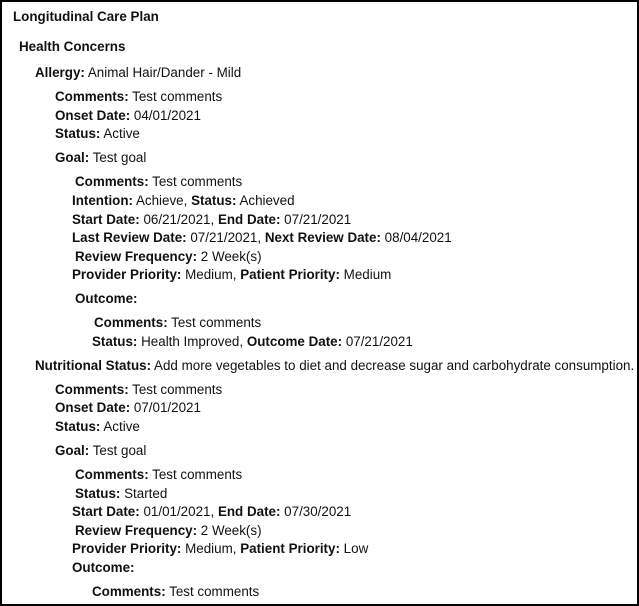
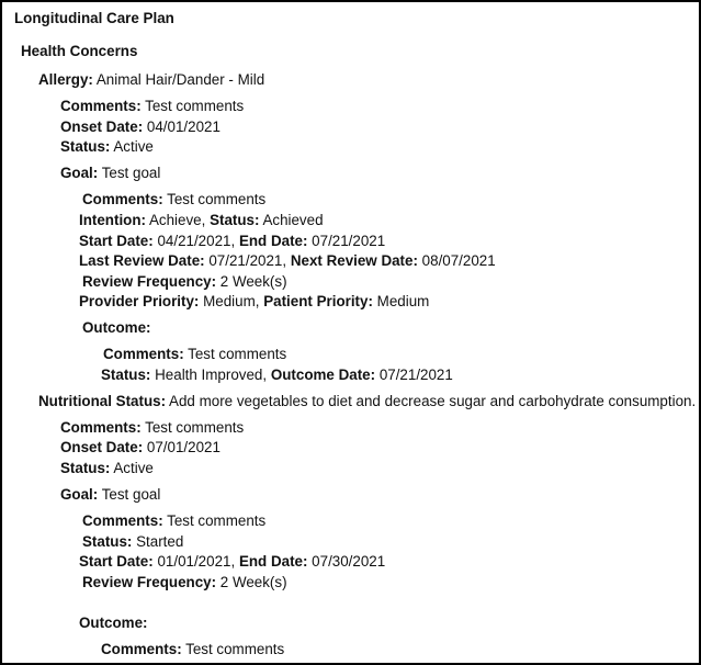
  Longitudinal Care Plan
  Health Concerns
  Allergy: Animal Hair/Dander - Mild
  Comments: Test comments
  Onset Date: 04/01/2021
  Status: Active
  Goal: Test goal
  Comments: Test comments
  Intention: Achieve, Status: Achieved
- Start Date: 06/21/2021, End Date: 07/21/2021
+ Start Date: 04/21/2021, End Date: 07/21/2021
- Last Review Date: 07/21/2021, Next Review Date: 08/04/2021
+ Last Review Date: 07/21/2021, Next Review Date: 08/07/2021
  Review Frequency: 2 Week(s)
  Provider Priority: Medium, Patient Priority: Medium
  Outcome:
  Comments: Test comments
  Status: Health Improved, Outcome Date: 07/21/2021
  Nutritional Status: Add more vegetables to diet and decrease sugar and carbohydrate consumption.
  Comments: Test comments
  Onset Date: 07/01/2021
  Status: Active
  Goal: Test goal
  Comments: Test comments
  Status: Started
  Start Date: 01/01/2021, End Date: 07/30/2021
  Review Frequency: 2 Week(s)
- Provider Priority: Medium, Patient Priority: Low
  Outcome:
  Comments: Test comments
